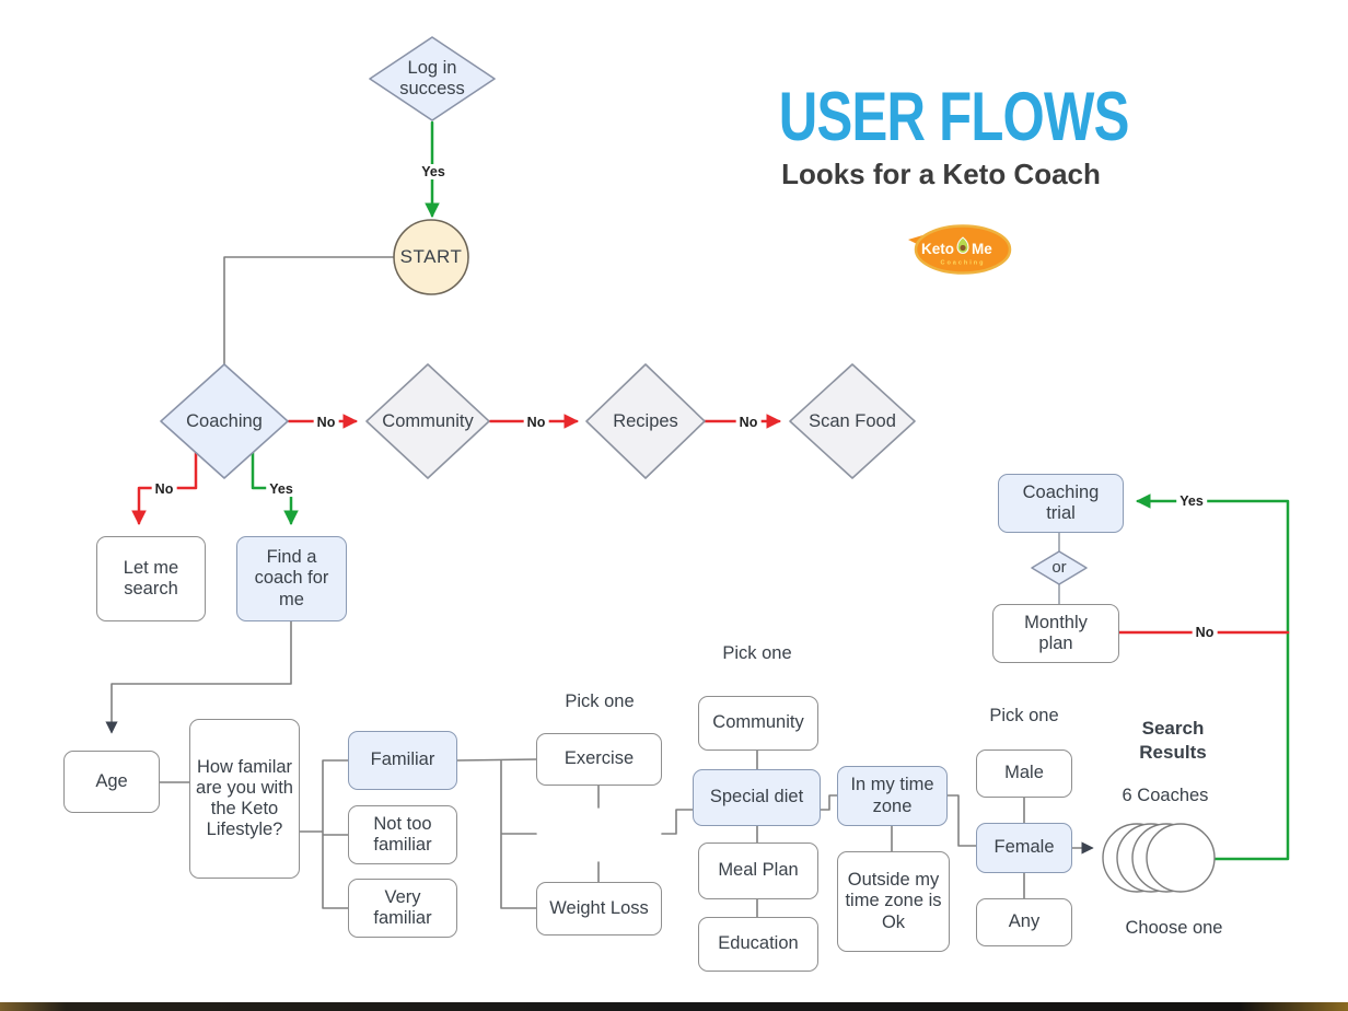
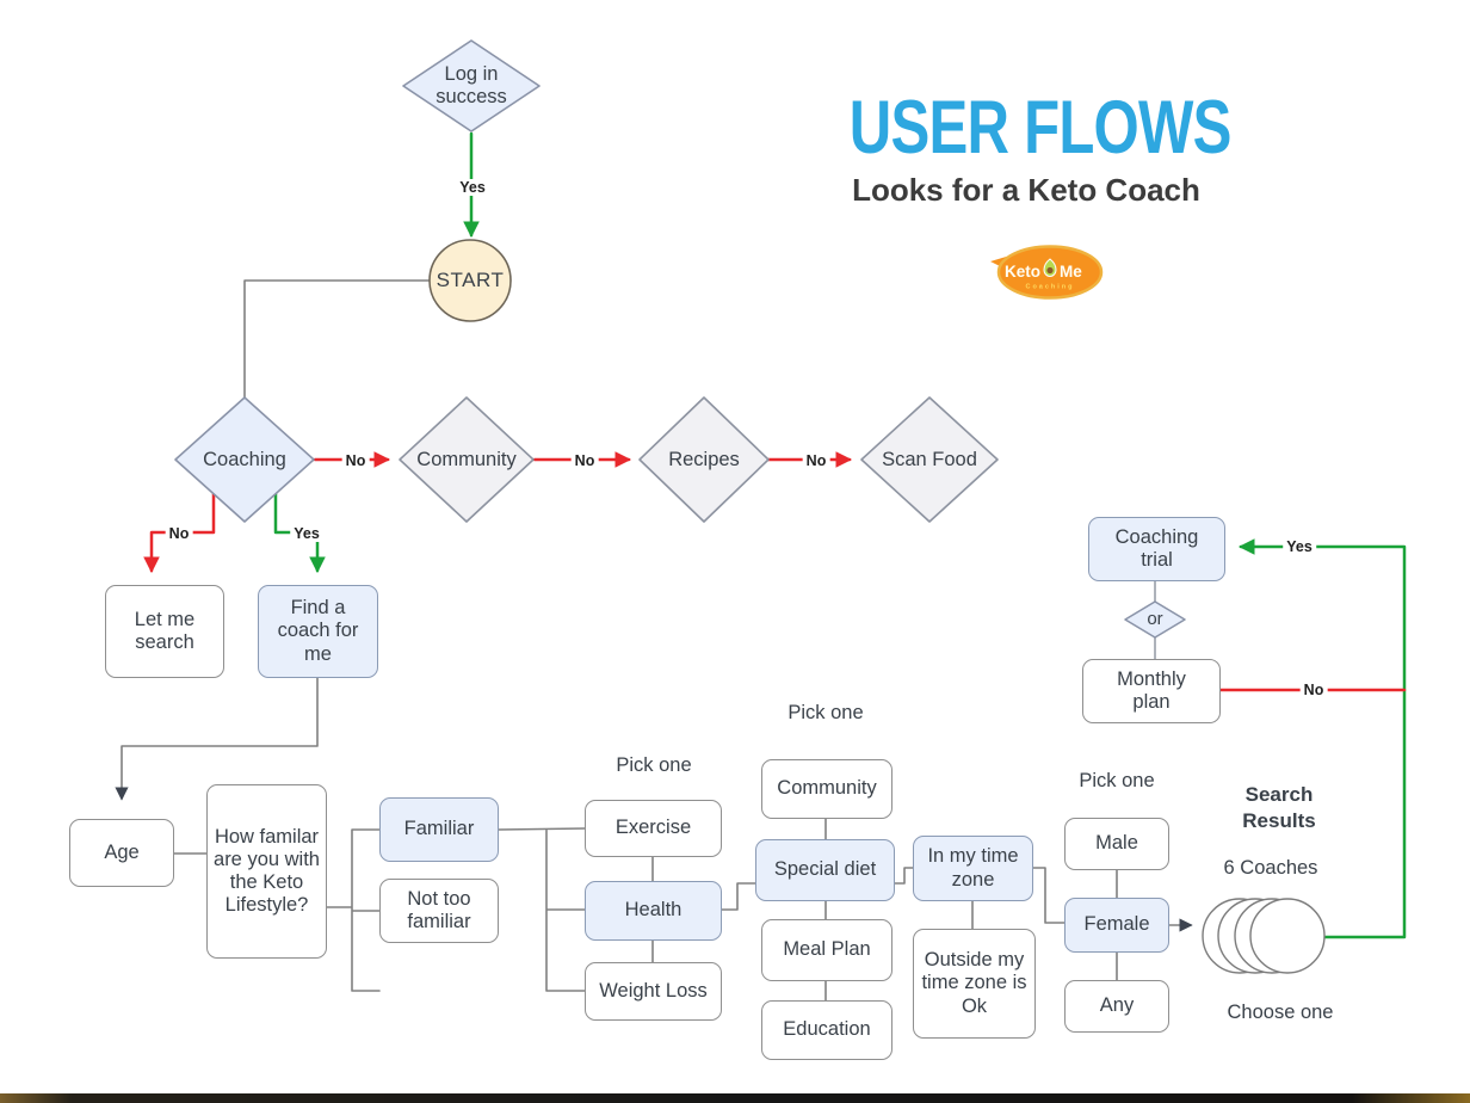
  USER FLOWS
  Looks for a Keto Coach
  Keto
  Me
  Log in success
  START
  Coaching
  Community
  Recipes
  Scan Food
  or
  Let me search
  Find a coach for me
  Age
  How familar are you with the Keto Lifestyle?
  Familiar
  Not too familiar
- Very familiar
  Exercise
+ Health
  Weight Loss
  Community
  Special diet
  Meal Plan
  Education
  In my time zone
  Outside my time zone is Ok
  Male
  Female
  Any
  Coaching trial
  Monthly plan
  Pick one
  Pick one
  Pick one
  Search Results
  6 Coaches
  Choose one
  Yes
  No
  No
  No
  No
  Yes
  Yes
  No
